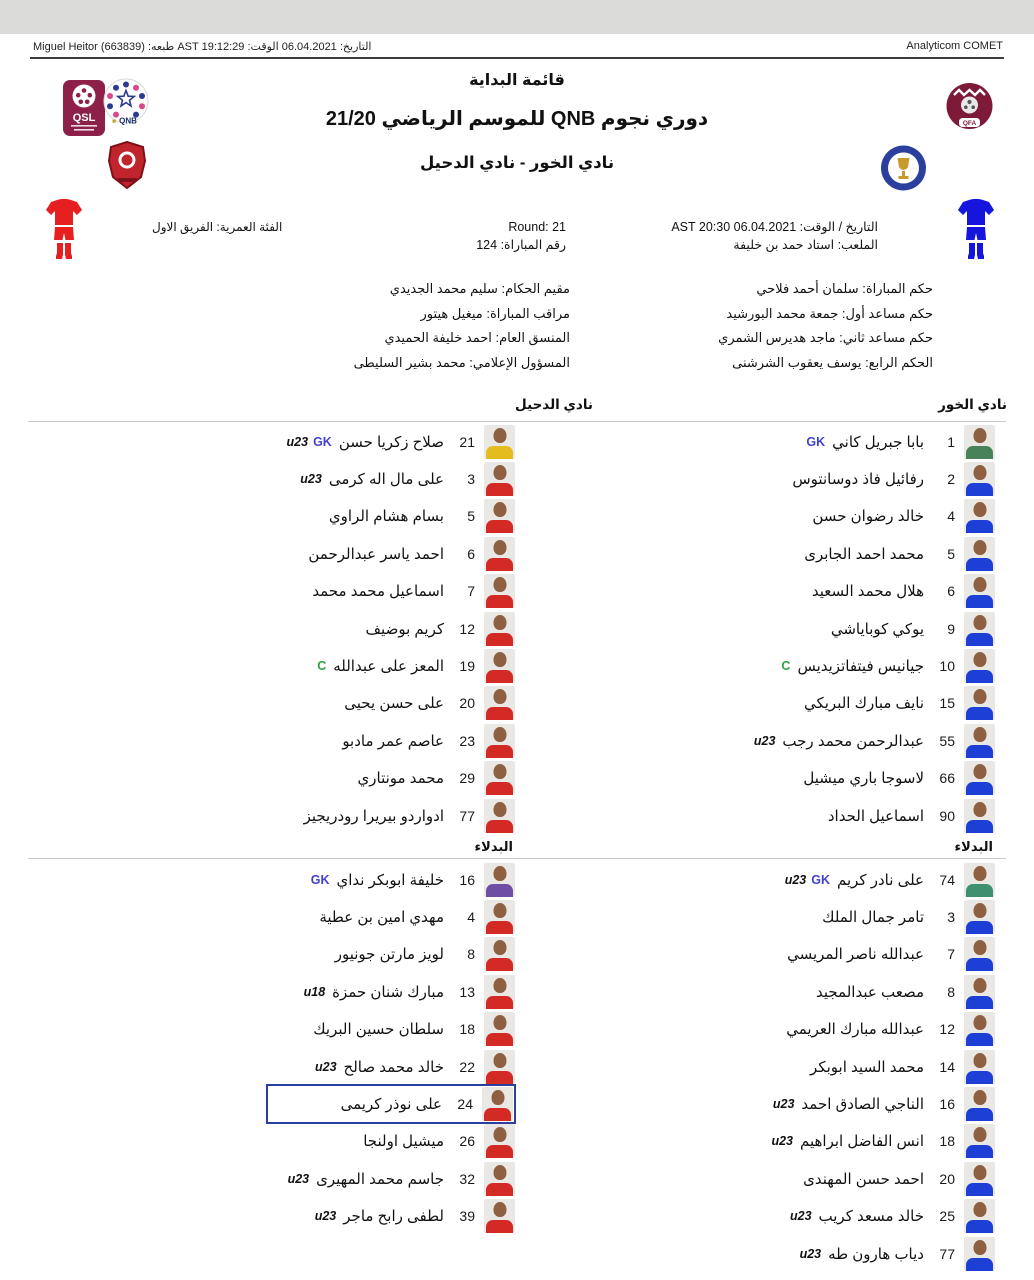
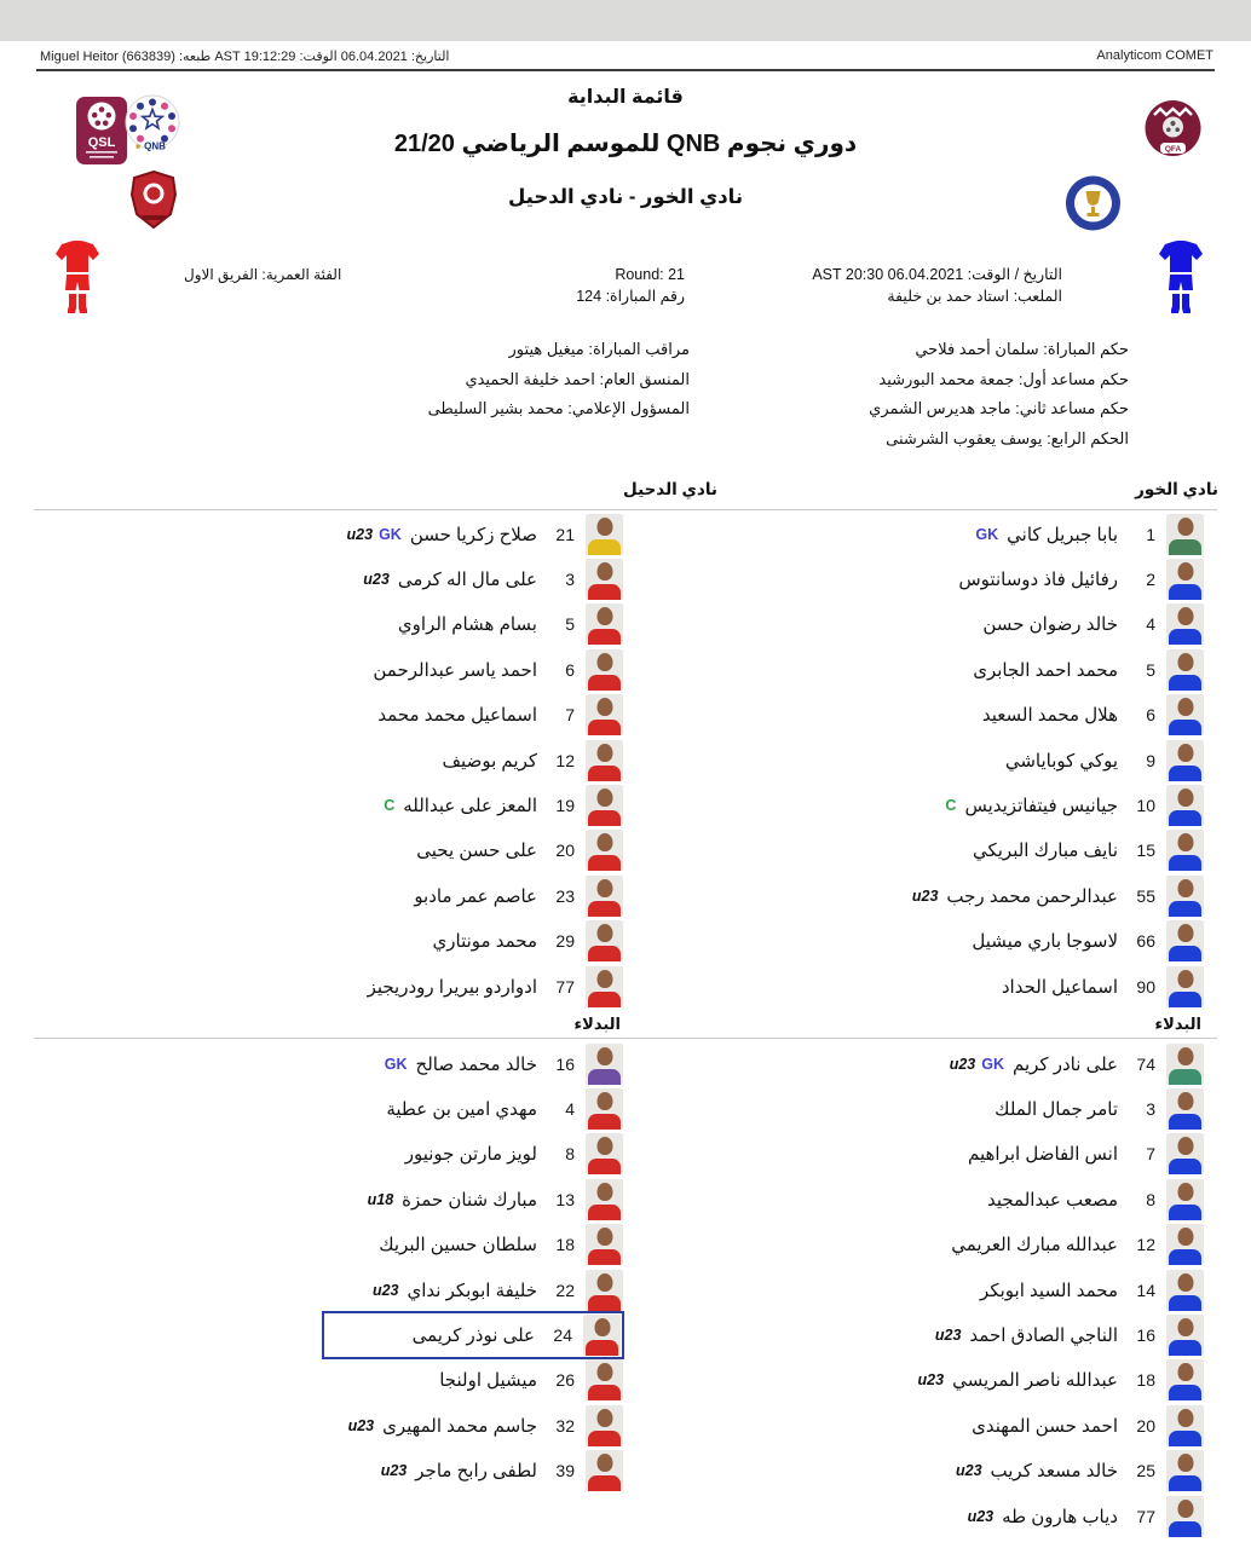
  التاريخ: 06.04.2021 الوقت: AST 19:12:29 طبعه: Miguel Heitor (663839)
  Analyticom COMET
  قائمة البداية
  دوري نجوم QNB للموسم الرياضي 21/20
  نادي الخور - نادي الدحيل
  QSL
  QNB
  الفئة العمرية: الفريق الاول
  Round: 21
  رقم المباراة: 124
  التاريخ / الوقت: AST 20:30 06.04.2021
  الملعب: استاد حمد بن خليفة
  حكم المباراة: سلمان أحمد فلاحي
  حكم مساعد أول: جمعة محمد البورشيد
  حكم مساعد ثاني: ماجد هديرس الشمري
  الحكم الرابع: يوسف يعقوب الشرشنى
- مقيم الحكام: سليم محمد الجديدي
  مراقب المباراة: ميغيل هيتور
  المنسق العام: احمد خليفة الحميدي
  المسؤول الإعلامي: محمد بشير السليطى
  نادي الدحيل
  نادي الخور
  1
  بابا جبريل كاني
  GK
  2
  رفائيل فاذ دوسانتوس
  4
  خالد رضوان حسن
  5
  محمد احمد الجابرى
  6
  هلال محمد السعيد
  9
  يوكي كوباياشي
  10
  جيانيس فيتفاتزيديس
  C
  15
  نايف مبارك البريكي
  55
  عبدالرحمن محمد رجب
  u23
  66
  لاسوجا باري ميشيل
  90
  اسماعيل الحداد
  21
  صلاح زكريا حسن
  GK
  u23
  3
  على مال اله كرمى
  u23
  5
  بسام هشام الراوي
  6
  احمد ياسر عبدالرحمن
  7
  اسماعيل محمد محمد
  12
  كريم بوضيف
  19
  المعز على عبدالله
  C
  20
  على حسن يحيى
  23
  عاصم عمر مادبو
  29
  محمد مونتاري
  77
  ادواردو بيريرا رودريجيز
  البدلاء
  البدلاء
  74
  على نادر كريم
  GK
  u23
  3
  تامر جمال الملك
  7
- عبدالله ناصر المريسي
+ انس الفاضل ابراهيم
  8
  مصعب عبدالمجيد
  12
  عبدالله مبارك العريمي
  14
  محمد السيد ابوبكر
  16
  الناجي الصادق احمد
  u23
  18
- انس الفاضل ابراهيم
+ عبدالله ناصر المريسي
  u23
  20
  احمد حسن المهندى
  25
  خالد مسعد كريب
  u23
  77
  دياب هارون طه
  u23
  16
- خليفة ابوبكر نداي
+ خالد محمد صالح
  GK
  4
  مهدي امين بن عطية
  8
  لويز مارتن جونيور
  13
  مبارك شنان حمزة
  u18
  18
  سلطان حسين البريك
  22
- خالد محمد صالح
+ خليفة ابوبكر نداي
  u23
  24
  على نوذر كريمى
  26
  ميشيل اولنجا
  32
  جاسم محمد المهيرى
  u23
  39
  لطفى رابح ماجر
  u23
